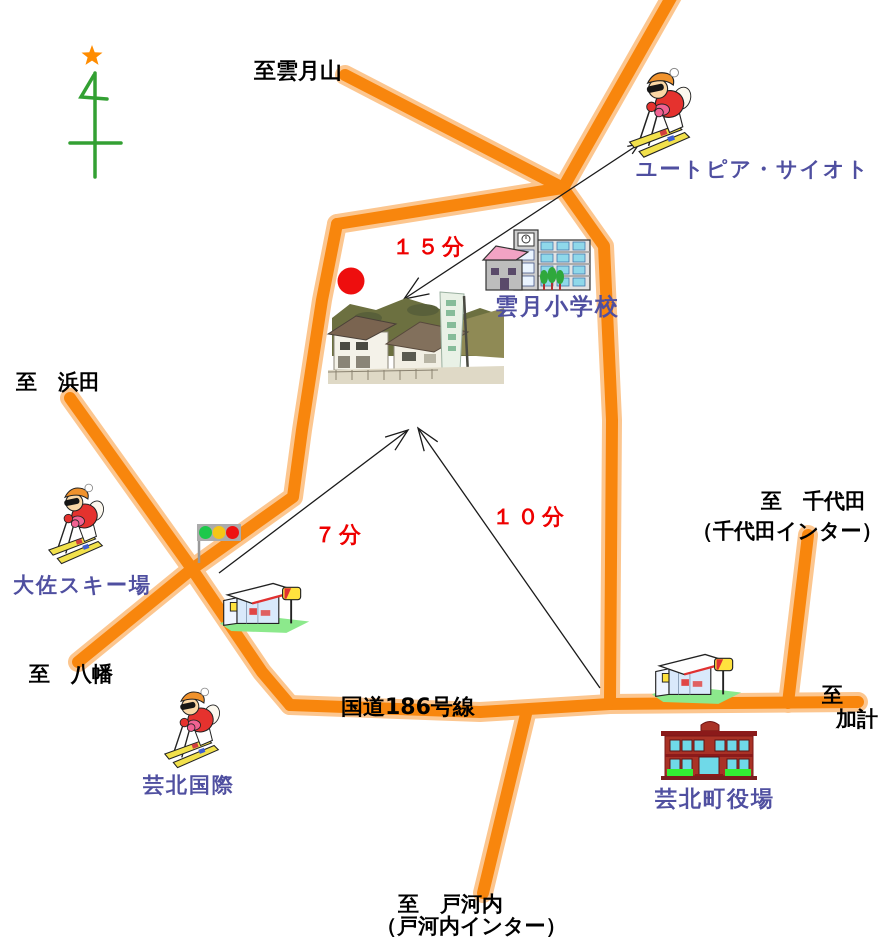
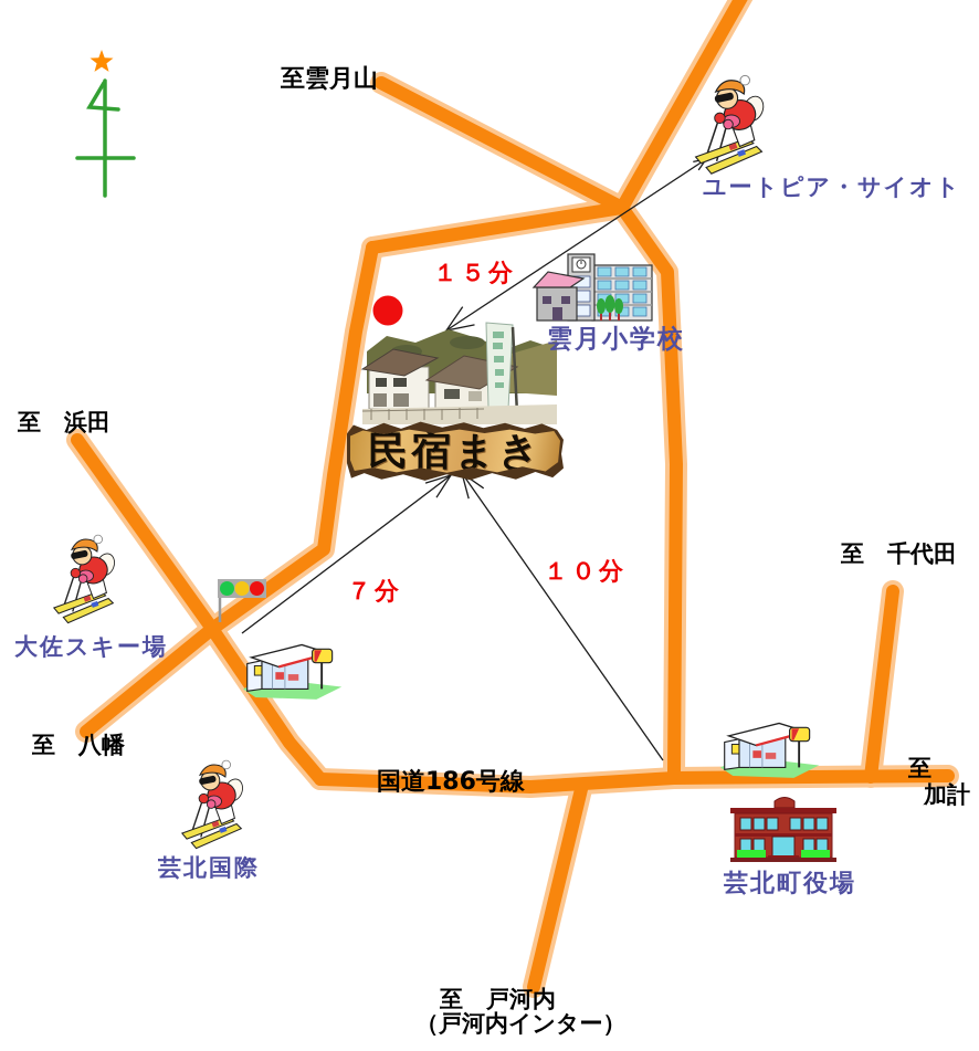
  至雲月山
  ユートピア・サイオト
  １５分
  雲月小学校
  至 浜田
  至 千代田
- （千代田インター）
  ７分
  １０分
  大佐スキー場
  至 八幡
  国道186号線
  至
  加計
  芸北国際
  芸北町役場
  至 戸河内
  （戸河内インター）
+ 民宿まき
